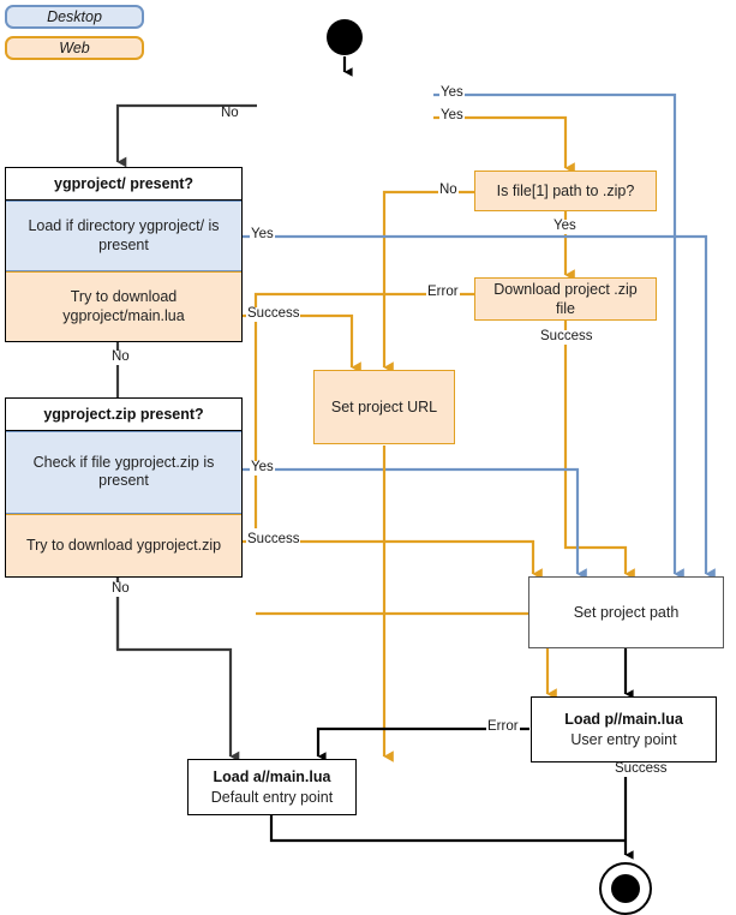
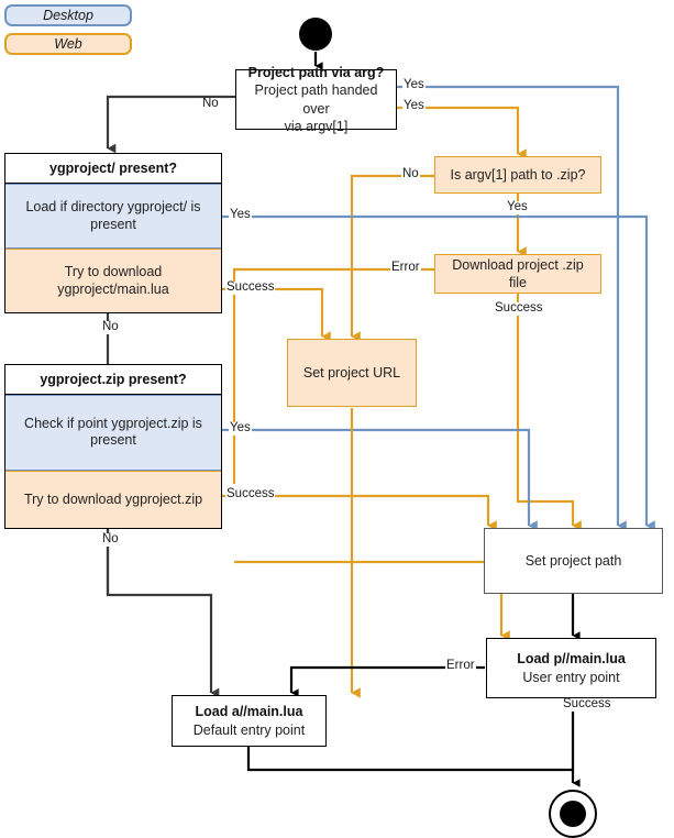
  Desktop
  Web
+ Project path via arg?
+ Project path handed over
+ via argv[1]
  ygproject/ present?
  Load if directory ygproject/ is present
  Try to download ygproject/main.lua
  ygproject.zip present?
- Check if file ygproject.zip is present
+ Check if point ygproject.zip is present
  Try to download ygproject.zip
- Is file[1] path to .zip?
+ Is argv[1] path to .zip?
  Download project .zip file
  Set project URL
  Set project path
  Load p//main.lua
  User entry point
  Load a//main.lua
  Default entry point
  No
  Yes
  Yes
  No
  Yes
  Yes
  Success
  Error
  Success
  No
  Yes
  Success
  No
  Error
  Success
